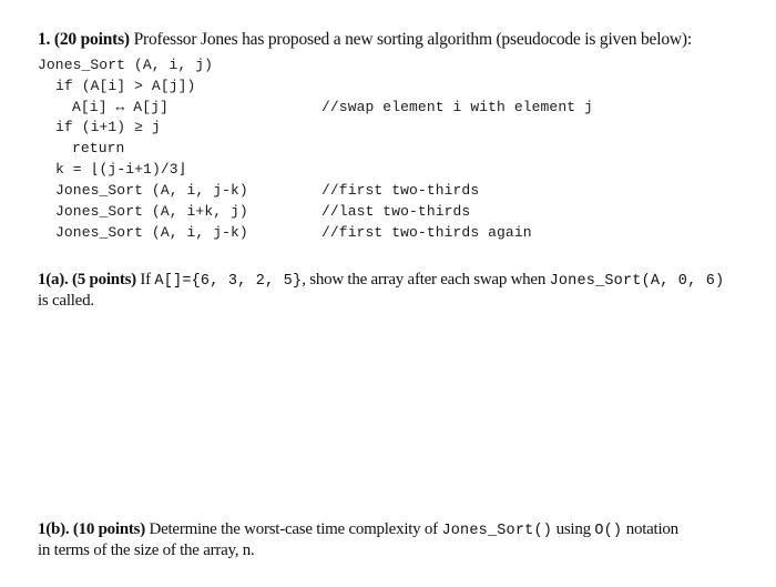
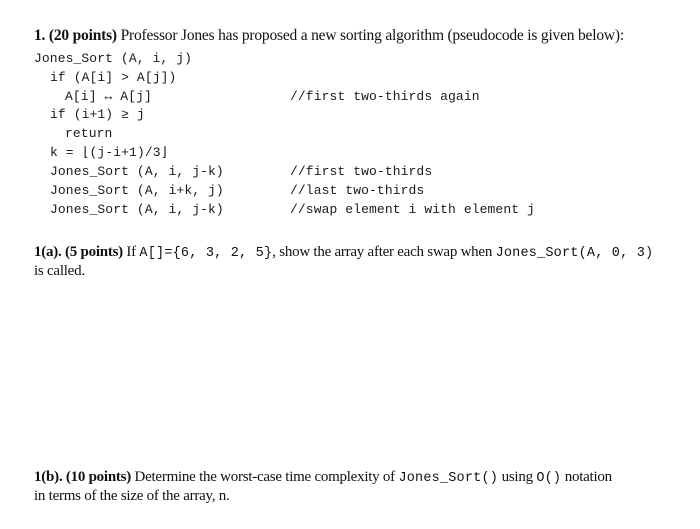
  1. (20 points) Professor Jones has proposed a new sorting algorithm (pseudocode is given below):
  Jones_Sort (A, i, j)
  if (A[i] > A[j])
  A[i] ↔ A[j]
- //swap element i with element j
+ //first two-thirds again
  if (i+1) ≥ j
  return
  k = ⌊(j-i+1)/3⌋
  Jones_Sort (A, i, j-k)
  //first two-thirds
  Jones_Sort (A, i+k, j)
  //last two-thirds
  Jones_Sort (A, i, j-k)
- //first two-thirds again
+ //swap element i with element j
- 1(a). (5 points) If A[]={6, 3, 2, 5}, show the array after each swap when Jones_Sort(A, 0, 6)
+ 1(a). (5 points) If A[]={6, 3, 2, 5}, show the array after each swap when Jones_Sort(A, 0, 3)
  is called.
  1(b). (10 points) Determine the worst-case time complexity of Jones_Sort() using O() notation
  in terms of the size of the array, n.
